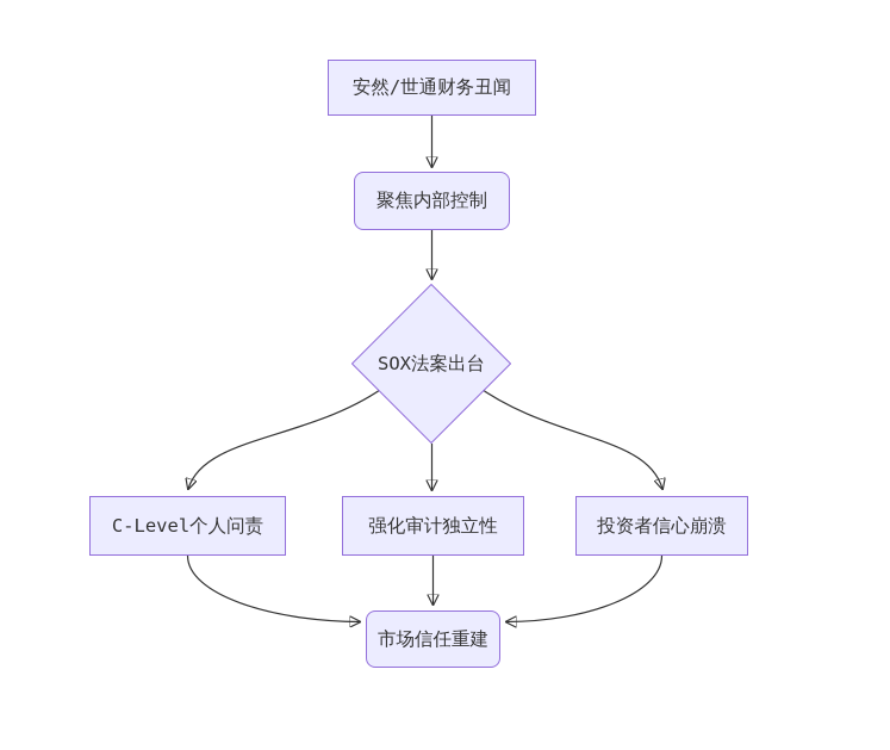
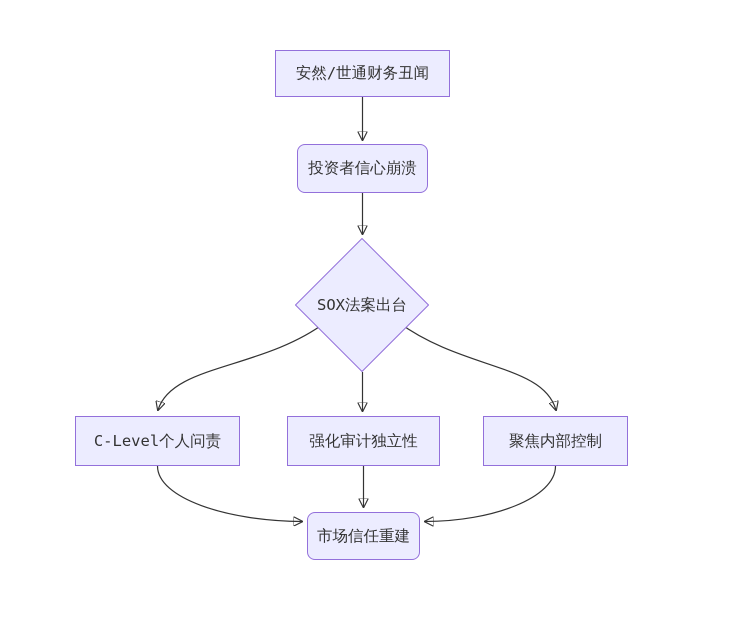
  安然/世通财务丑闻
- 聚焦内部控制
+ 投资者信心崩溃
  SOX法案出台
  C-Level个人问责
  强化审计独立性
- 投资者信心崩溃
+ 聚焦内部控制
  市场信任重建
